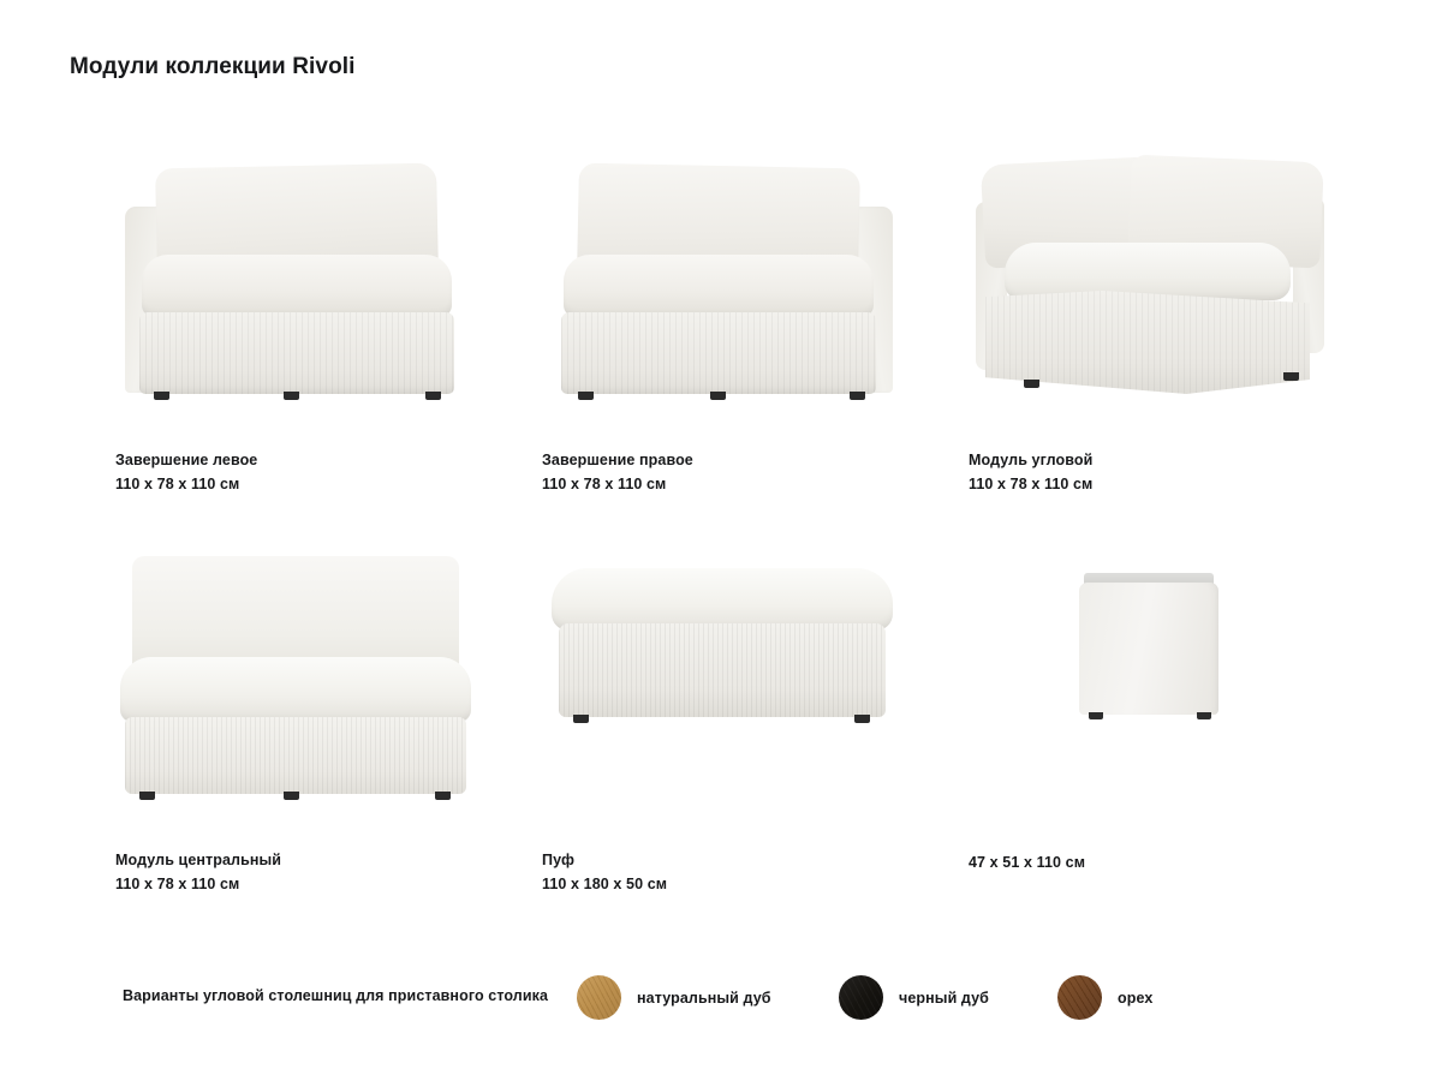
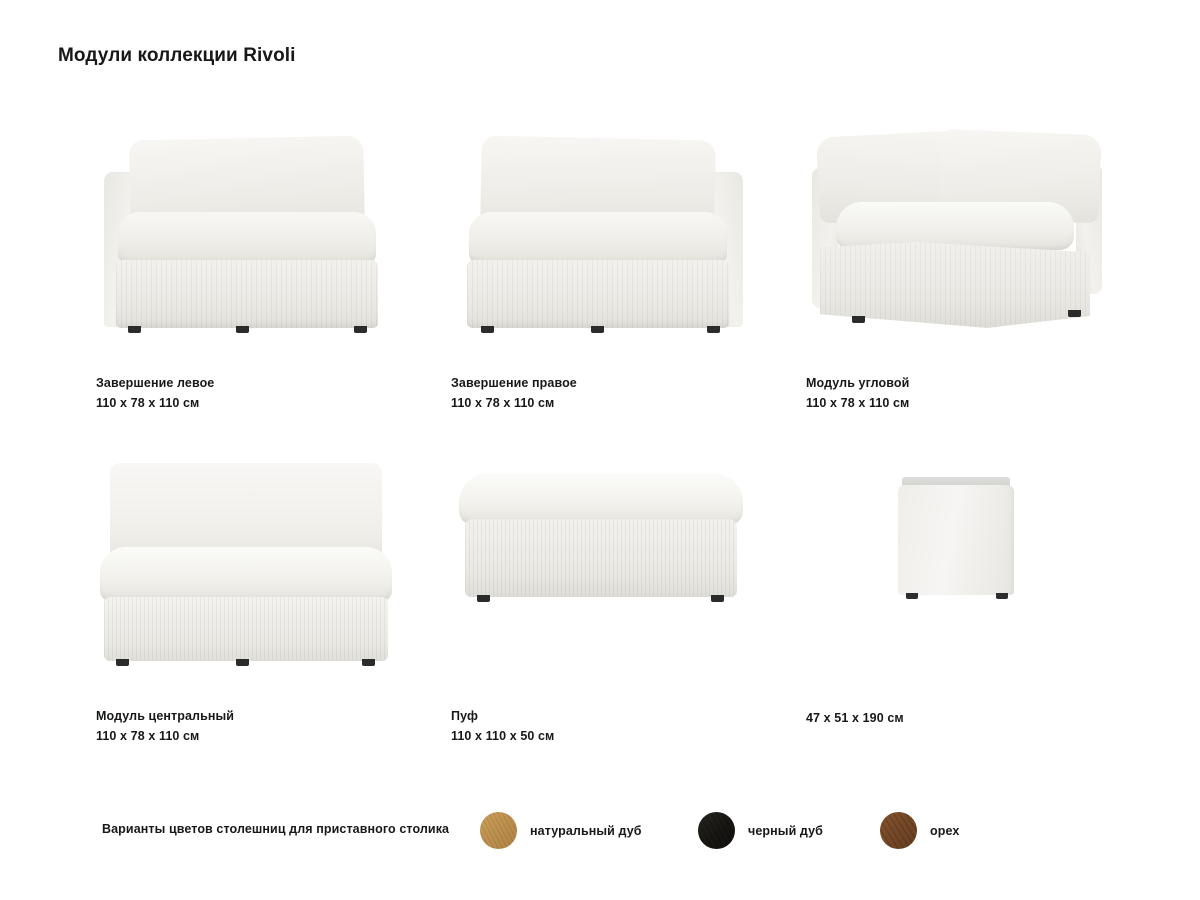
  Модули коллекции Rivoli
  Завершение левое
  110 x 78 x 110 см
  Завершение правое
  110 x 78 x 110 см
  Модуль угловой
  110 x 78 x 110 см
  Модуль центральный
  110 x 78 x 110 см
  Пуф
- 110 x 180 x 50 см
+ 110 x 110 x 50 см
- 47 x 51 x 110 см
+ 47 x 51 x 190 см
- Варианты угловой столешниц для приставного столика
+ Варианты цветов столешниц для приставного столика
  натуральный дуб
  черный дуб
  орех
